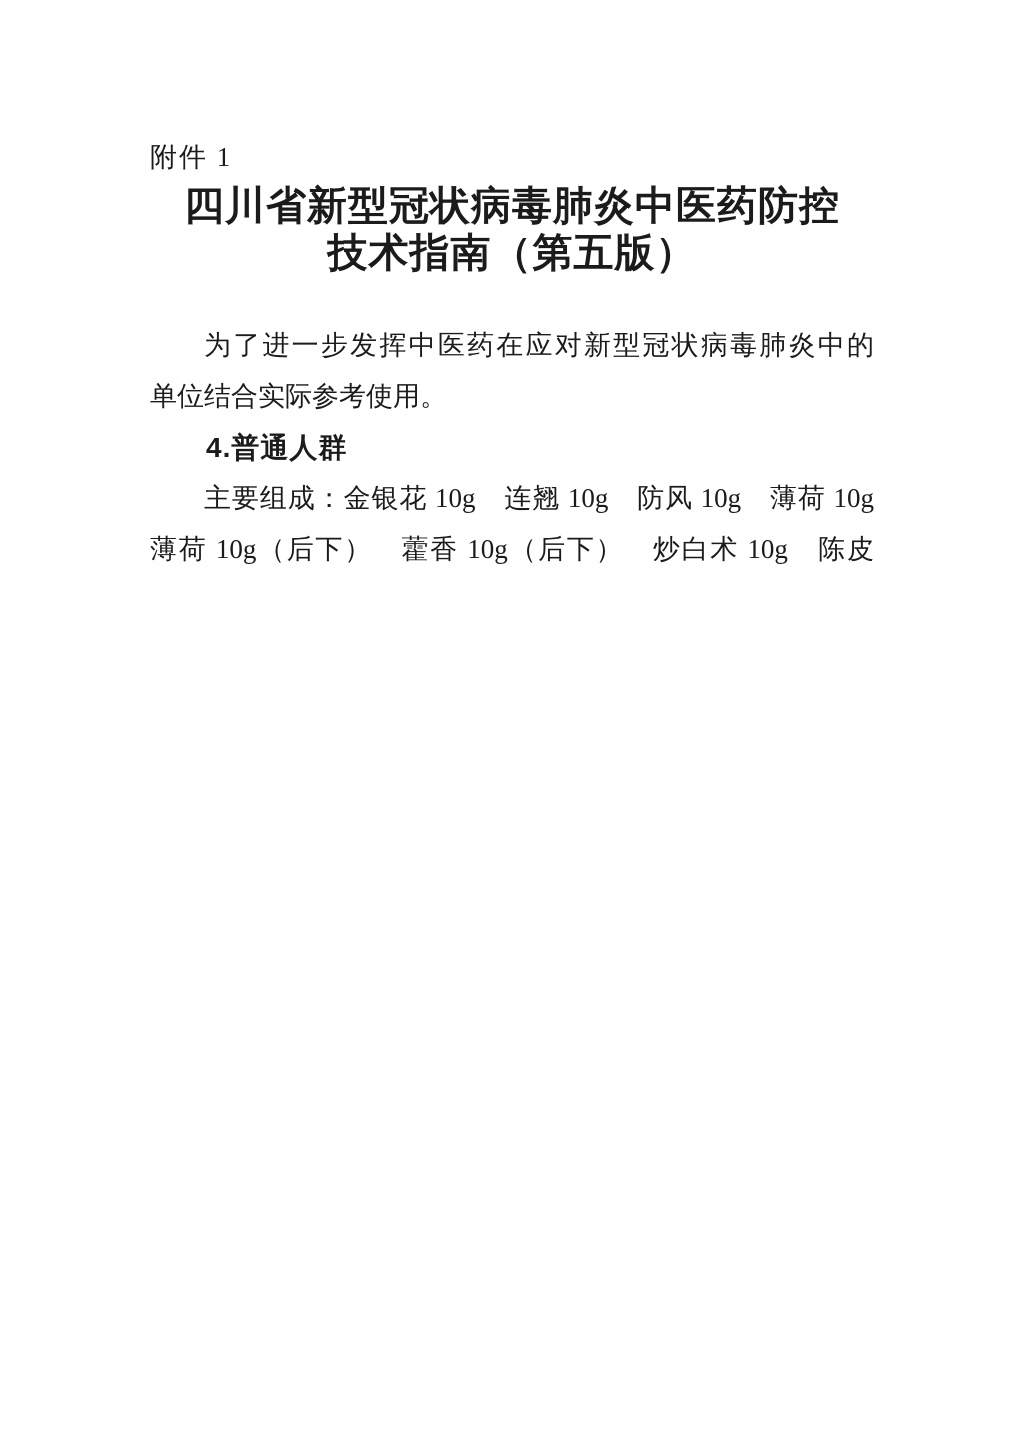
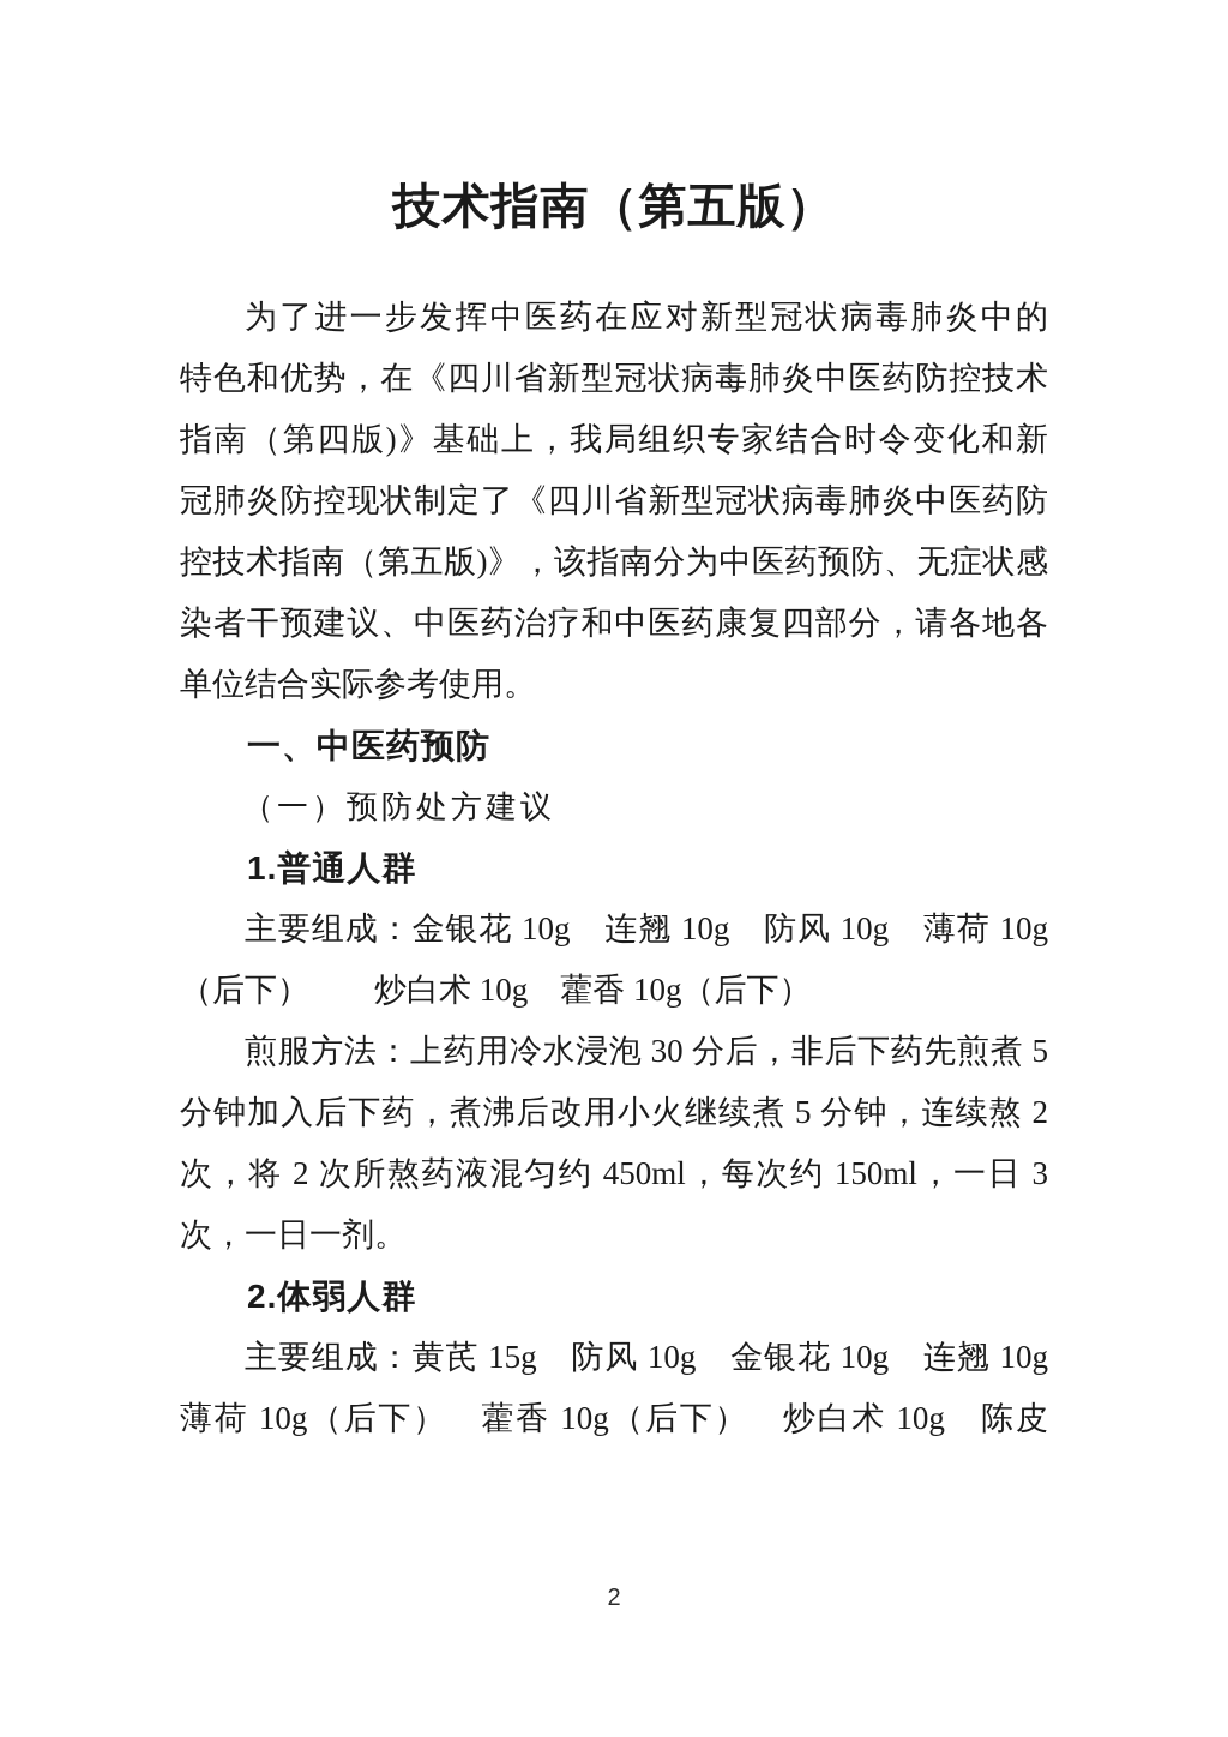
- 附件 1
- 四川省新型冠状病毒肺炎中医药防控
  技术指南（第五版）
  为了进一步发挥中医药在应对新型冠状病毒肺炎中的
+ 特色和优势，在《四川省新型冠状病毒肺炎中医药防控技术
+ 指南（第四版)》基础上，我局组织专家结合时令变化和新
+ 冠肺炎防控现状制定了《四川省新型冠状病毒肺炎中医药防
+ 控技术指南（第五版)》，该指南分为中医药预防、无症状感
+ 染者干预建议、中医药治疗和中医药康复四部分，请各地各
  单位结合实际参考使用。
+ 一、中医药预防
+ （一）预防处方建议
- 4.普通人群
+ 1.普通人群
  主要组成：金银花 10g 连翘 10g 防风 10g 薄荷 10g
+ （后下） 炒白术 10g 藿香 10g（后下）
+ 煎服方法：上药用冷水浸泡 30 分后，非后下药先煎煮 5
+ 分钟加入后下药，煮沸后改用小火继续煮 5 分钟，连续熬 2
+ 次，将 2 次所熬药液混匀约 450ml，每次约 150ml，一日 3
+ 次，一日一剂。
+ 2.体弱人群
+ 主要组成：黄芪 15g 防风 10g 金银花 10g 连翘 10g
  薄荷 10g（后下） 藿香 10g（后下） 炒白术 10g 陈皮
+ 2
